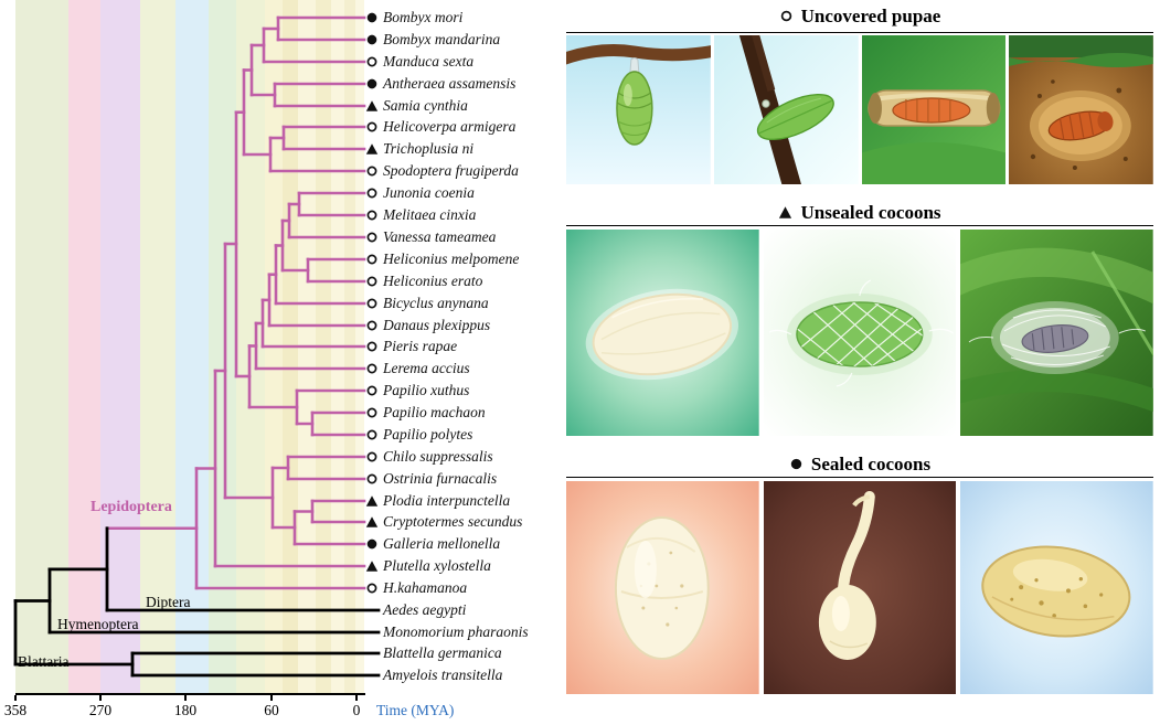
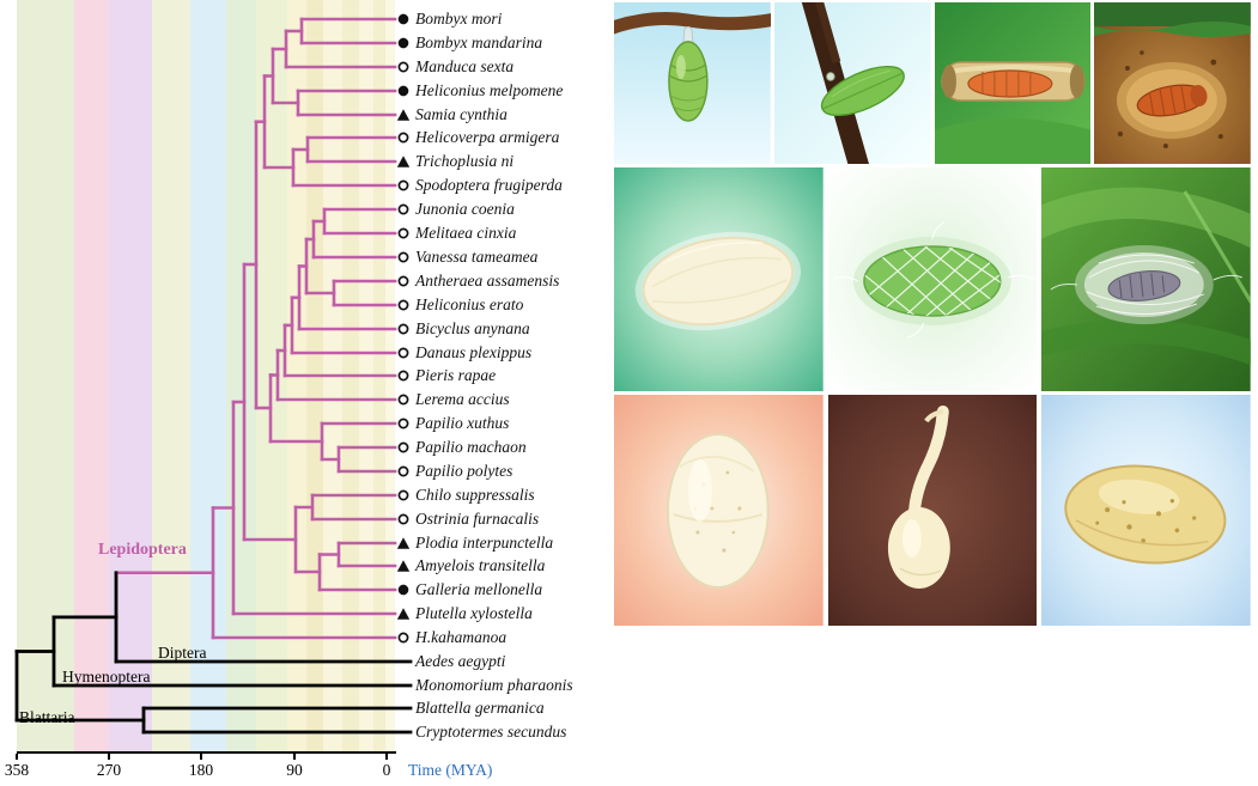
  Bombyx mori
  Bombyx mandarina
  Manduca sexta
- Antheraea assamensis
+ Heliconius melpomene
  Samia cynthia
  Helicoverpa armigera
  Trichoplusia ni
  Spodoptera frugiperda
  Junonia coenia
  Melitaea cinxia
  Vanessa tameamea
- Heliconius melpomene
+ Antheraea assamensis
  Heliconius erato
  Bicyclus anynana
  Danaus plexippus
  Pieris rapae
  Lerema accius
  Papilio xuthus
  Papilio machaon
  Papilio polytes
  Chilo suppressalis
  Ostrinia furnacalis
  Plodia interpunctella
- Cryptotermes secundus
+ Amyelois transitella
  Galleria mellonella
  Plutella xylostella
  H.kahamanoa
  Aedes aegypti
  Monomorium pharaonis
  Blattella germanica
- Amyelois transitella
+ Cryptotermes secundus
  Lepidoptera
  Diptera
  Hymenoptera
  Blattaria
  358
  270
  180
- 60
+ 90
  0
  Time (MYA)
- Uncovered pupae
- Unsealed cocoons
- Sealed cocoons
